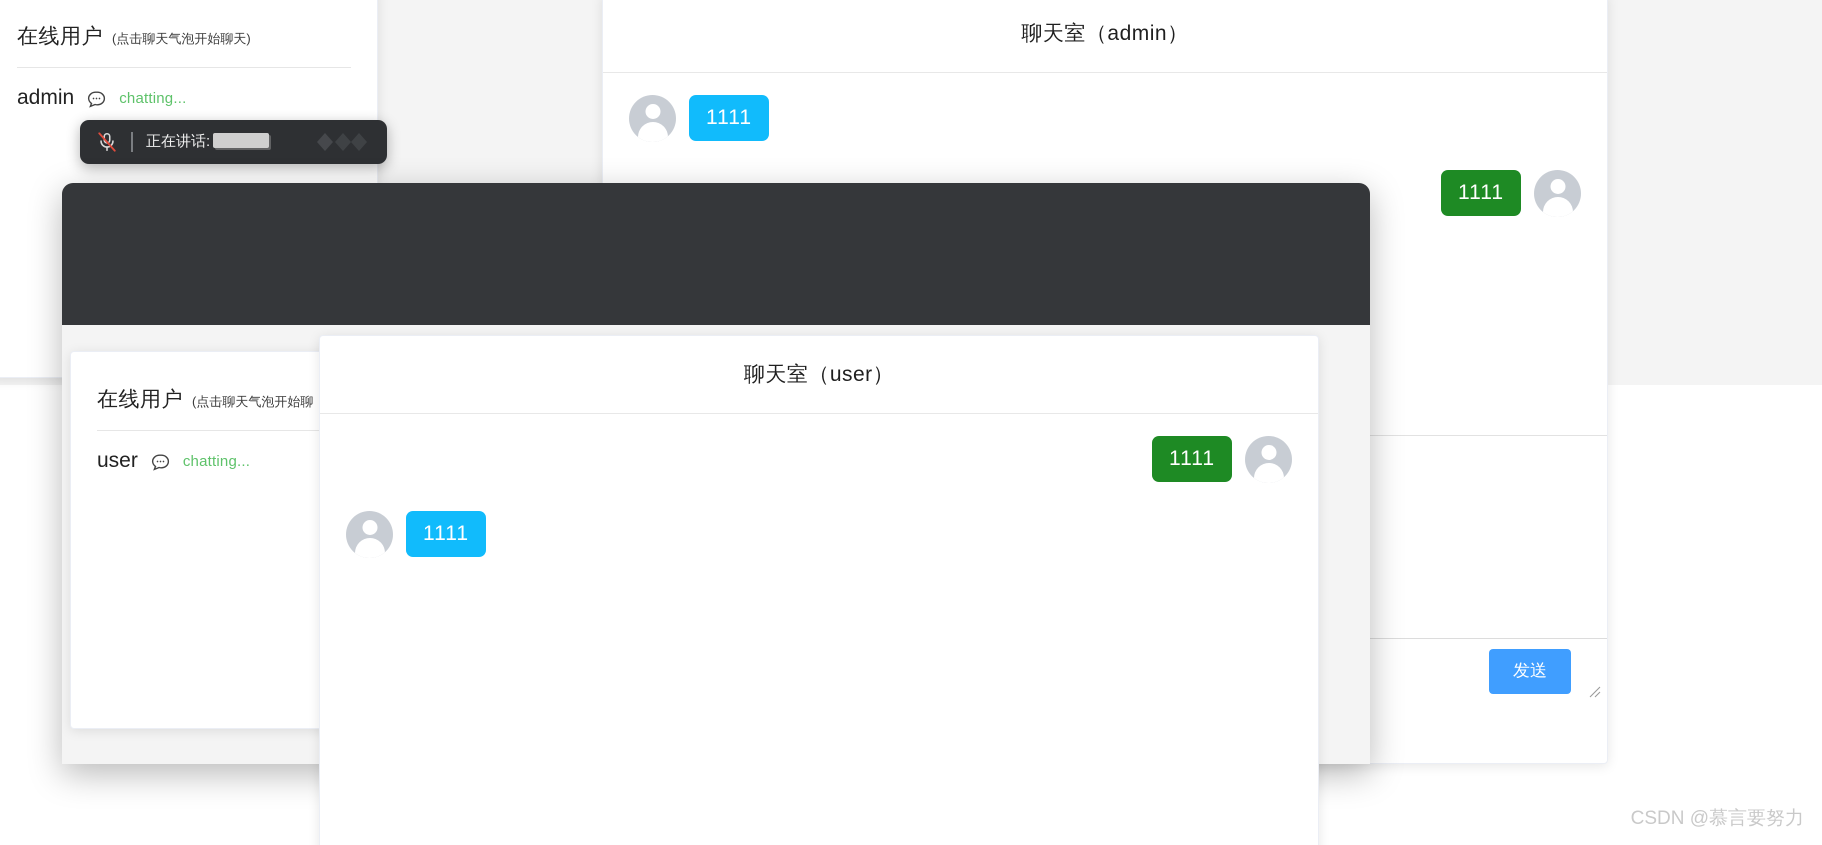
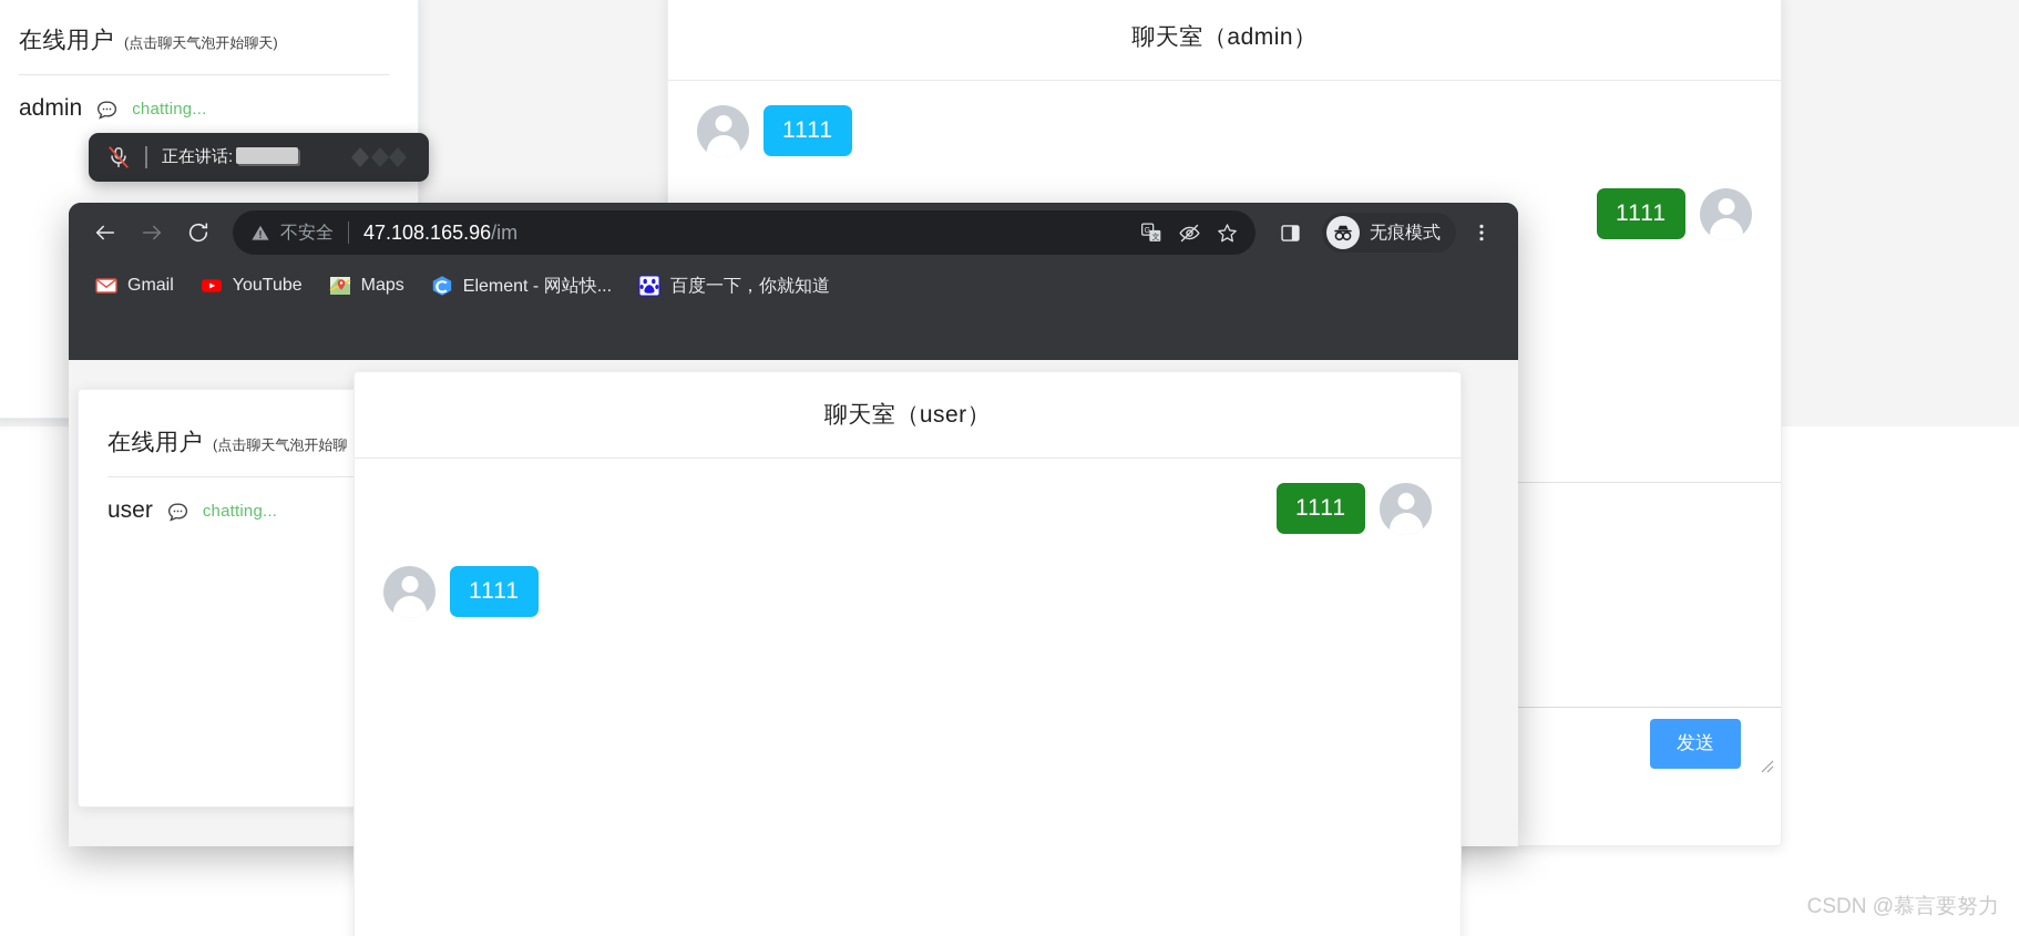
  在线用户
  (点击聊天气泡开始聊天)
  admin
  chatting...
  聊天室（admin）
  1111
  1111
  发送
  正在讲话:
+ 不安全
+ 47.108.165.96/im
+ G
+ 文
+ 无痕模式
+ Gmail
+ YouTube
+ Maps
+ Element - 网站快...
+ 百度一下，你就知道
  在线用户
  (点击聊天气泡开始聊
  user
  chatting...
  聊天室（user）
  1111
  1111
  CSDN @慕言要努力
